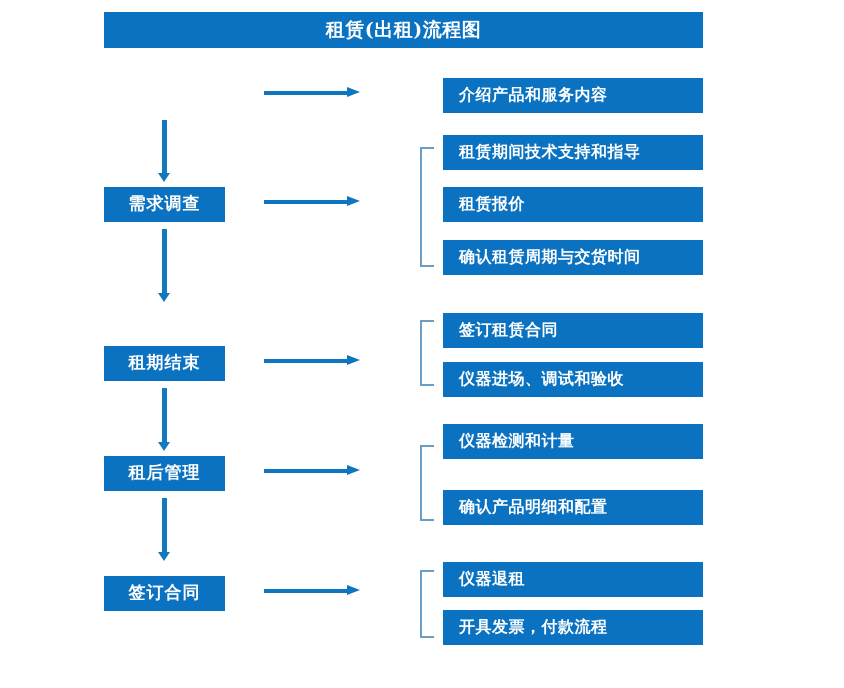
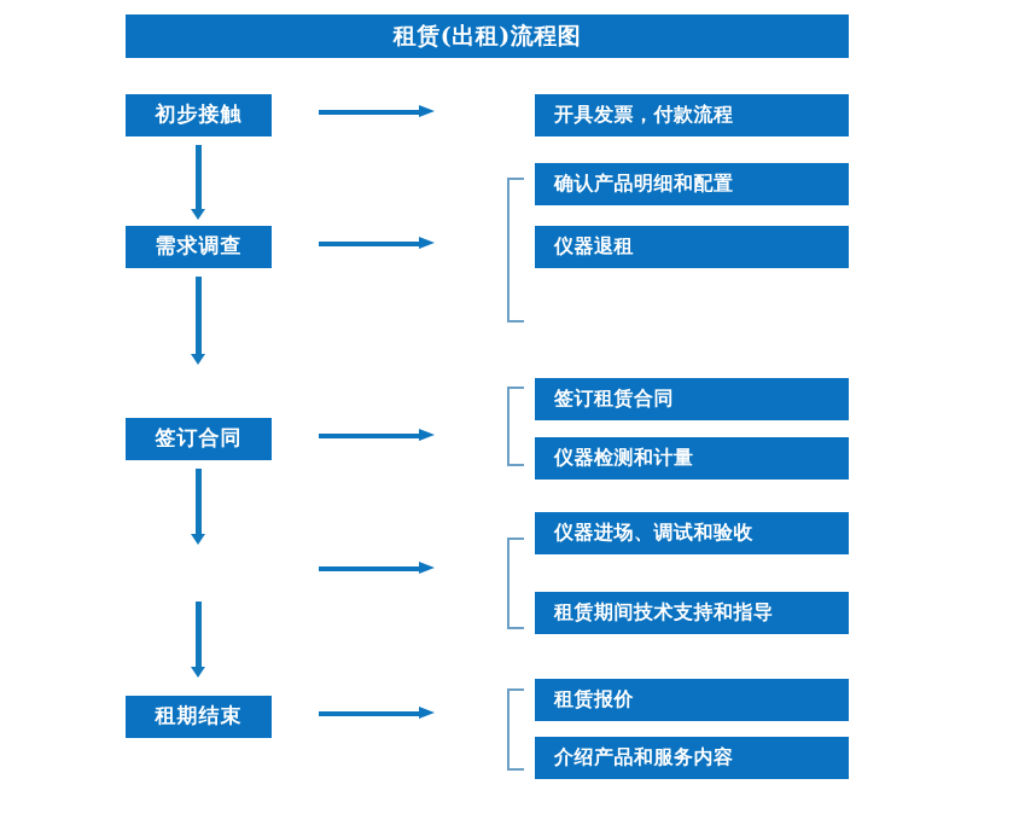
  租赁(出租)流程图
+ 初步接触
- 介绍产品和服务内容
+ 开具发票，付款流程
  需求调查
- 租赁期间技术支持和指导
+ 确认产品明细和配置
- 租赁报价
+ 仪器退租
- 确认租赁周期与交货时间
- 租期结束
+ 签订合同
  签订租赁合同
- 仪器进场、调试和验收
+ 仪器检测和计量
- 租后管理
- 仪器检测和计量
+ 仪器进场、调试和验收
- 确认产品明细和配置
+ 租赁期间技术支持和指导
- 签订合同
+ 租期结束
- 仪器退租
+ 租赁报价
- 开具发票，付款流程
+ 介绍产品和服务内容
